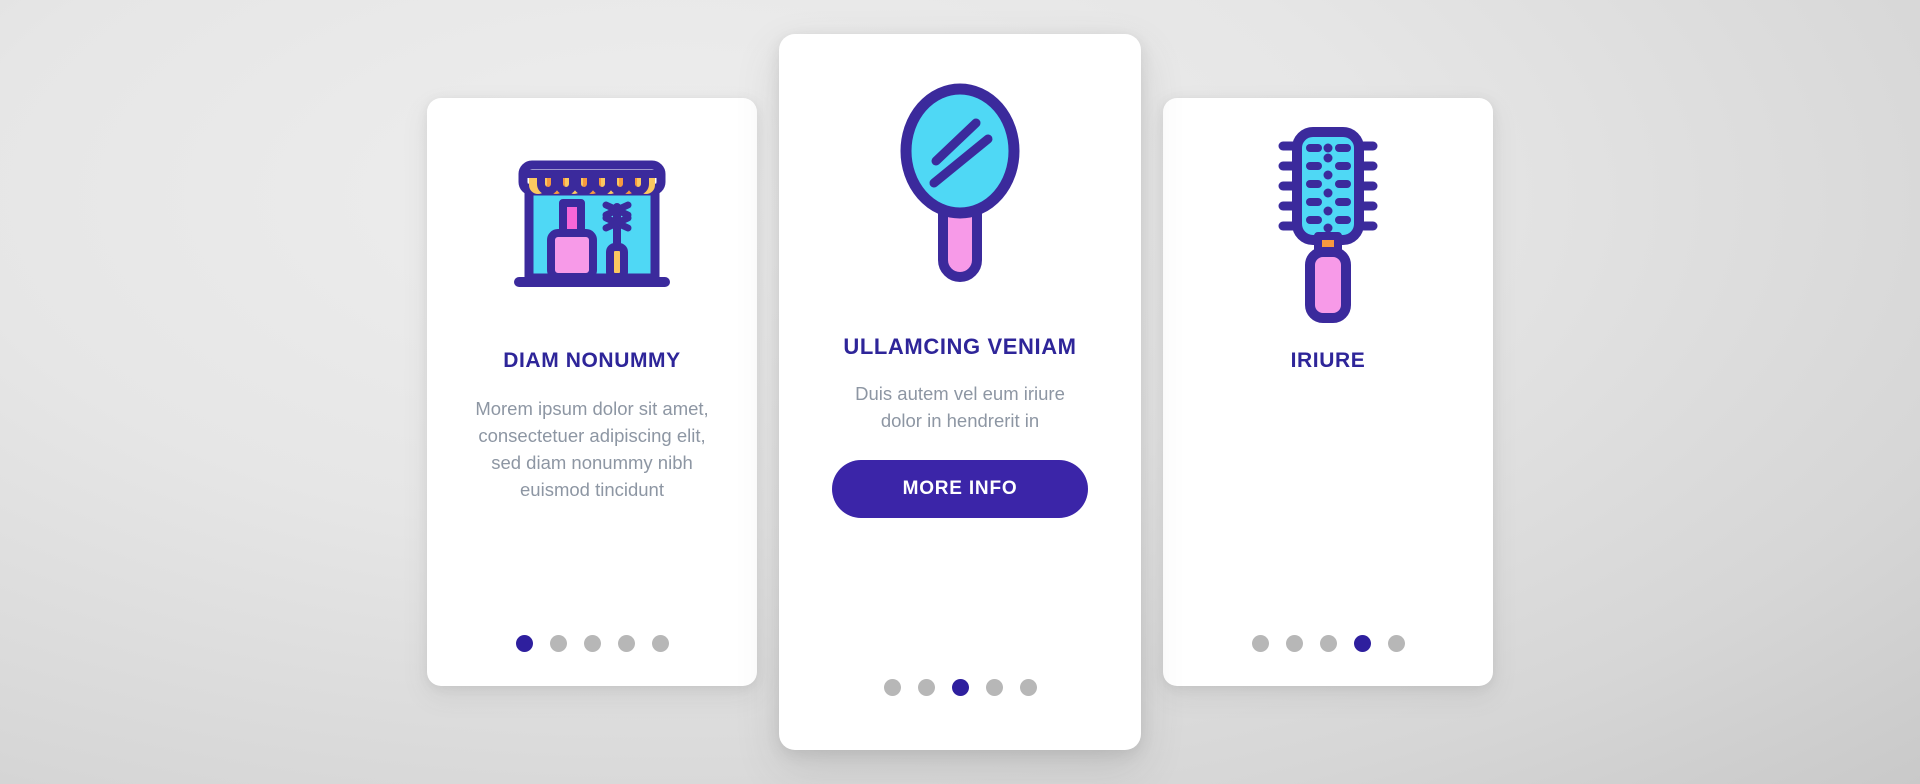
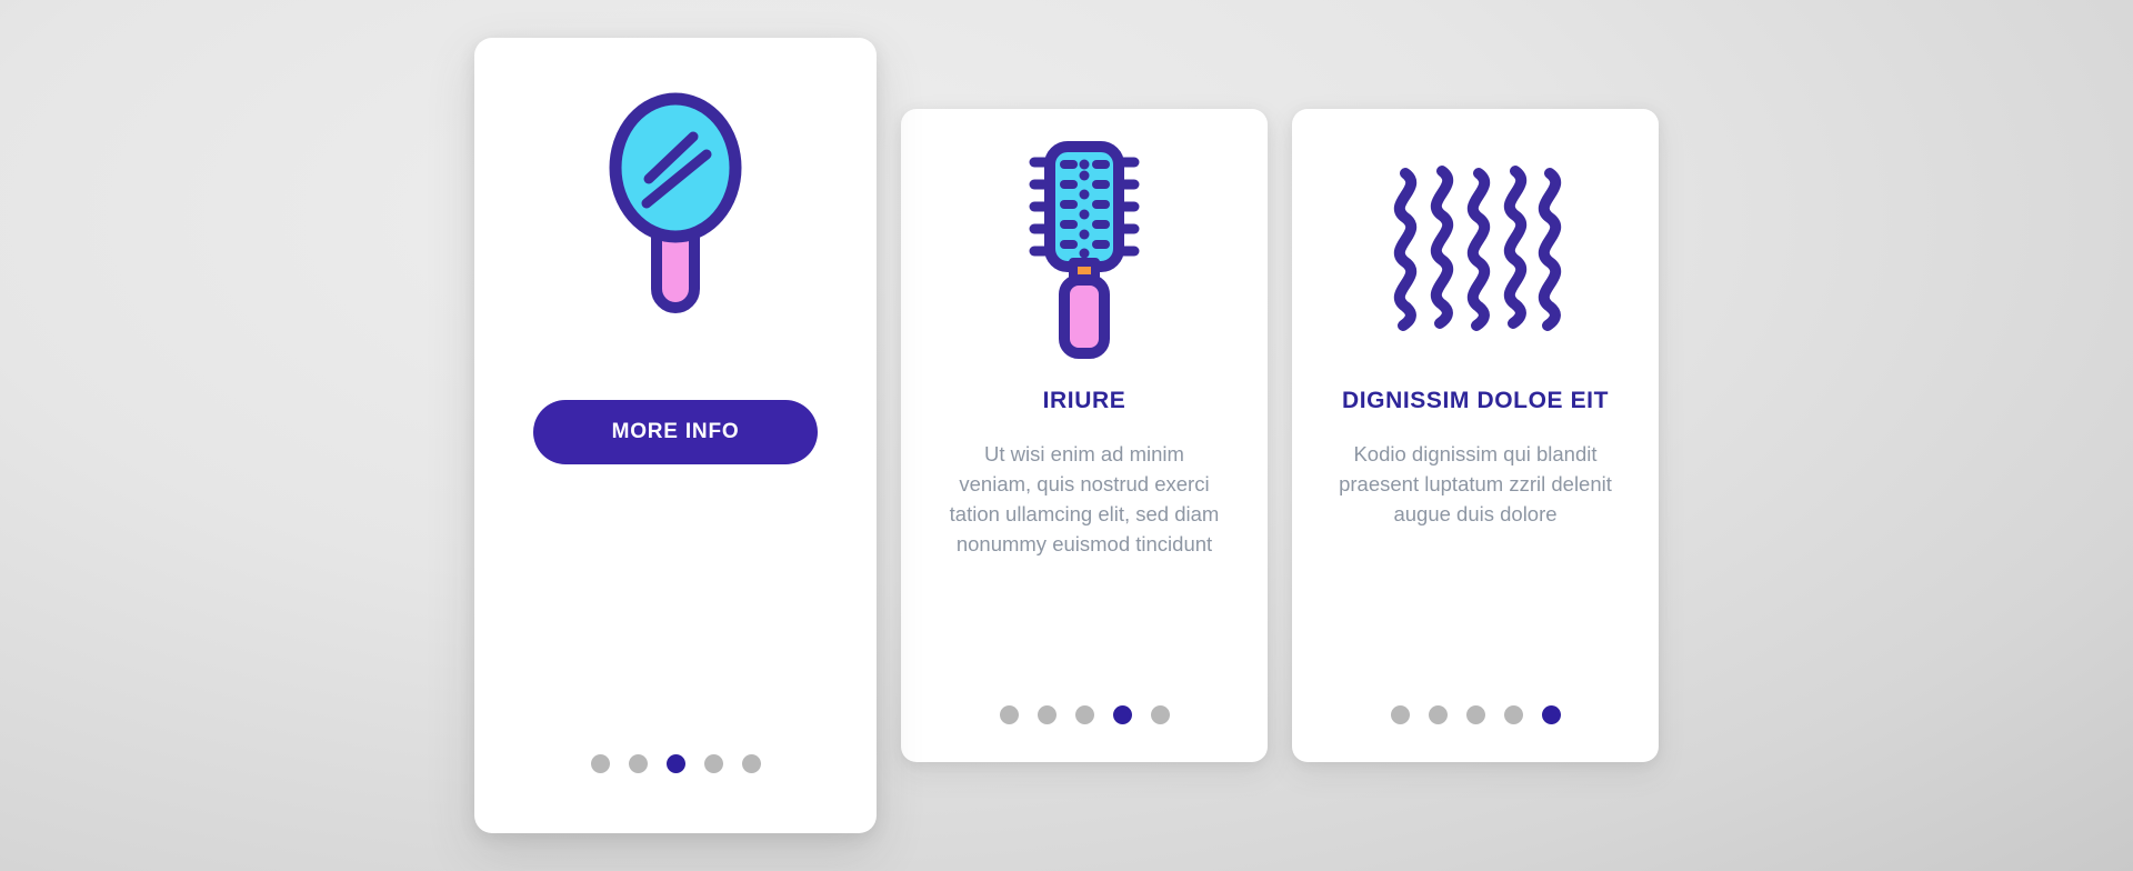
- DIAM NONUMMY
- Morem ipsum dolor sit amet, consectetuer adipiscing elit, sed diam nonummy nibh euismod tincidunt
- ULLAMCING VENIAM
- Duis autem vel eum iriure dolor in hendrerit in
  MORE INFO
  IRIURE
+ Ut wisi enim ad minim veniam, quis nostrud exerci tation ullamcing elit, sed diam nonummy euismod tincidunt
+ DIGNISSIM DOLOE EIT
+ Kodio dignissim qui blandit praesent luptatum zzril delenit augue duis dolore
